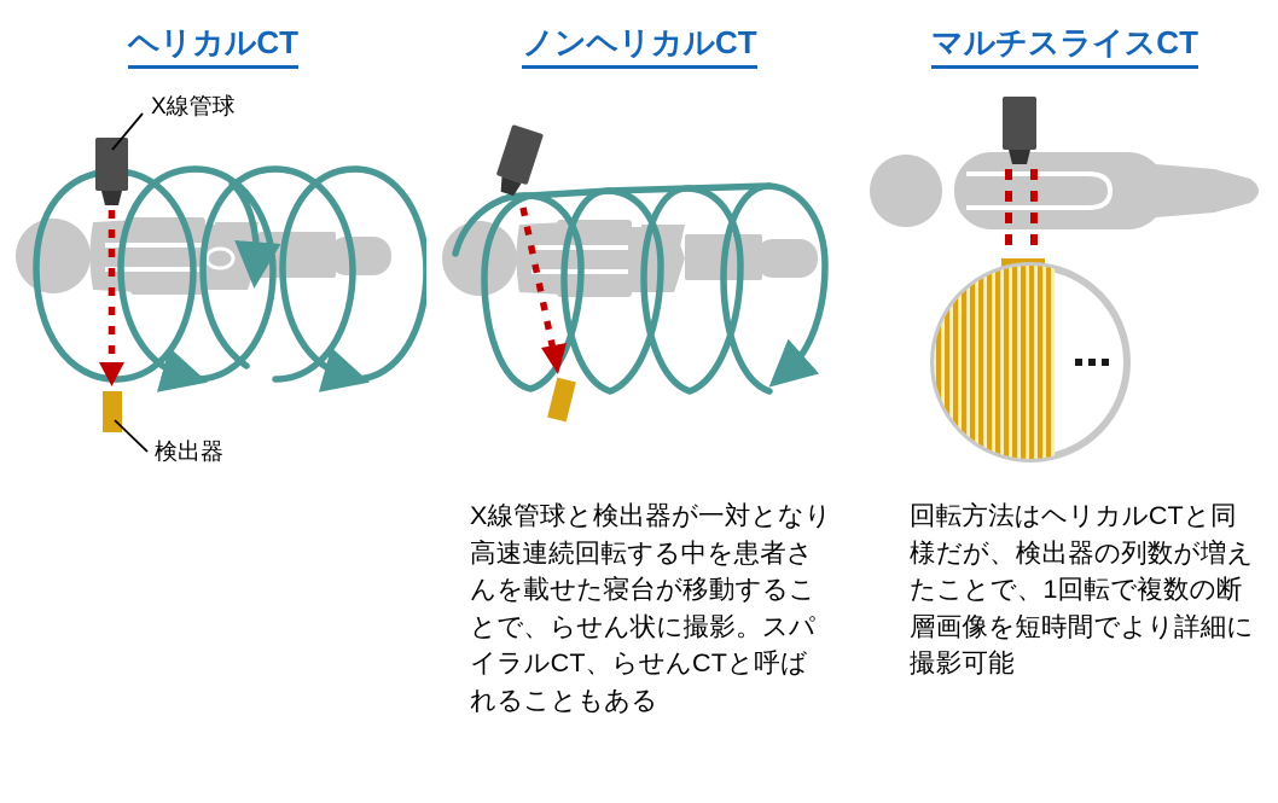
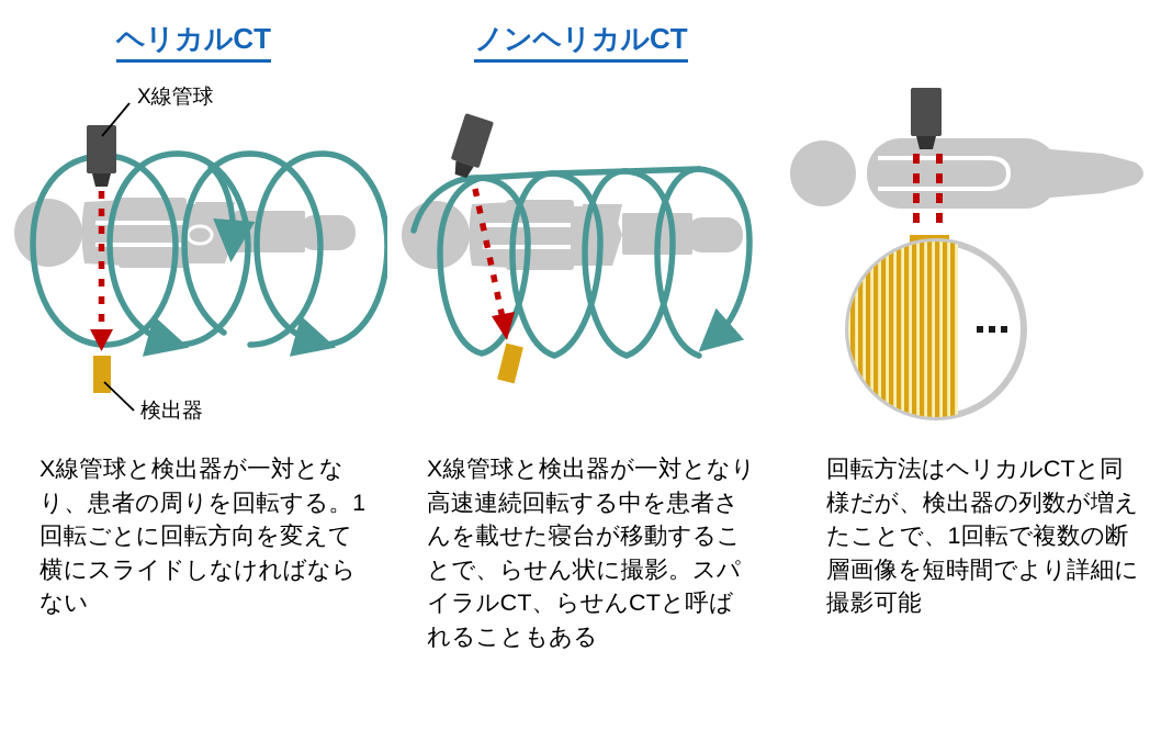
  ヘリカルCT
  X線管球
  検出器
+ X線管球と検出器が一対となり、患者の周りを回転する。1回転ごとに回転方向を変えて横にスライドしなければならない
  ノンヘリカルCT
  X線管球と検出器が一対となり高速連続回転する中を患者さんを載せた寝台が移動することで、らせん状に撮影。スパイラルCT、らせんCTと呼ばれることもある
- マルチスライスCT
  回転方法はヘリカルCTと同様だが、検出器の列数が増えたことで、1回転で複数の断層画像を短時間でより詳細に撮影可能
